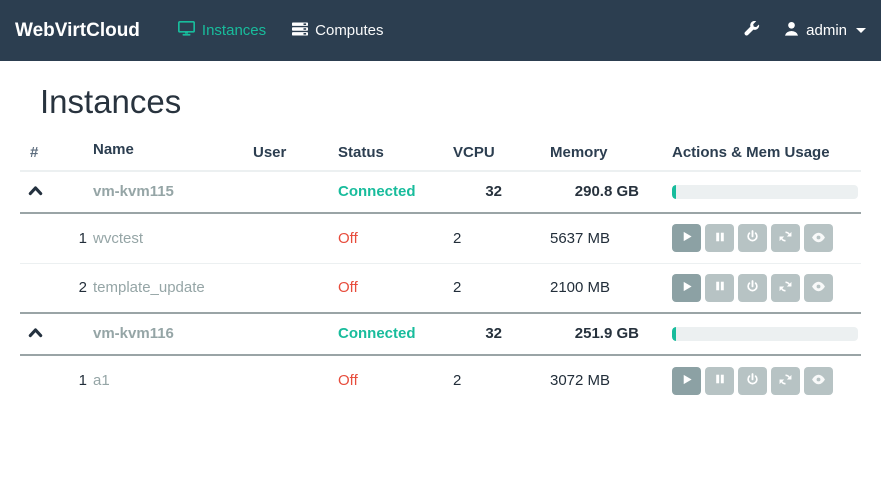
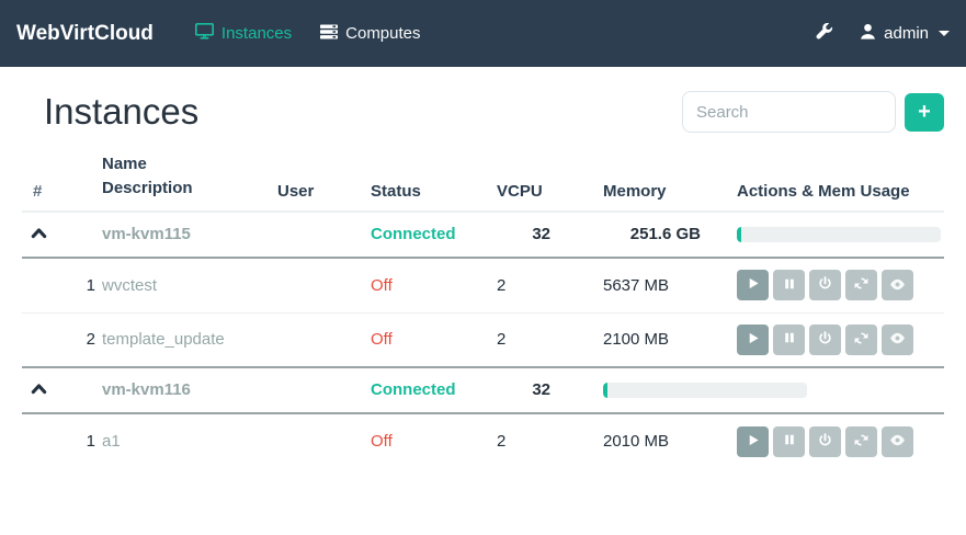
  WebVirtCloud
  Instances
  Computes
  admin
  Instances
+ Search
+ +
  #
  Name
+ Description
  User
  Status
  VCPU
  Memory
  Actions & Mem Usage
  vm-kvm115
  Connected
  32
- 290.8 GB
+ 251.6 GB
  1
  wvctest
  Off
  2
  5637 MB
  2
  template_update
  Off
  2
  2100 MB
  vm-kvm116
  Connected
  32
- 251.9 GB
  1
  a1
  Off
  2
- 3072 MB
+ 2010 MB
